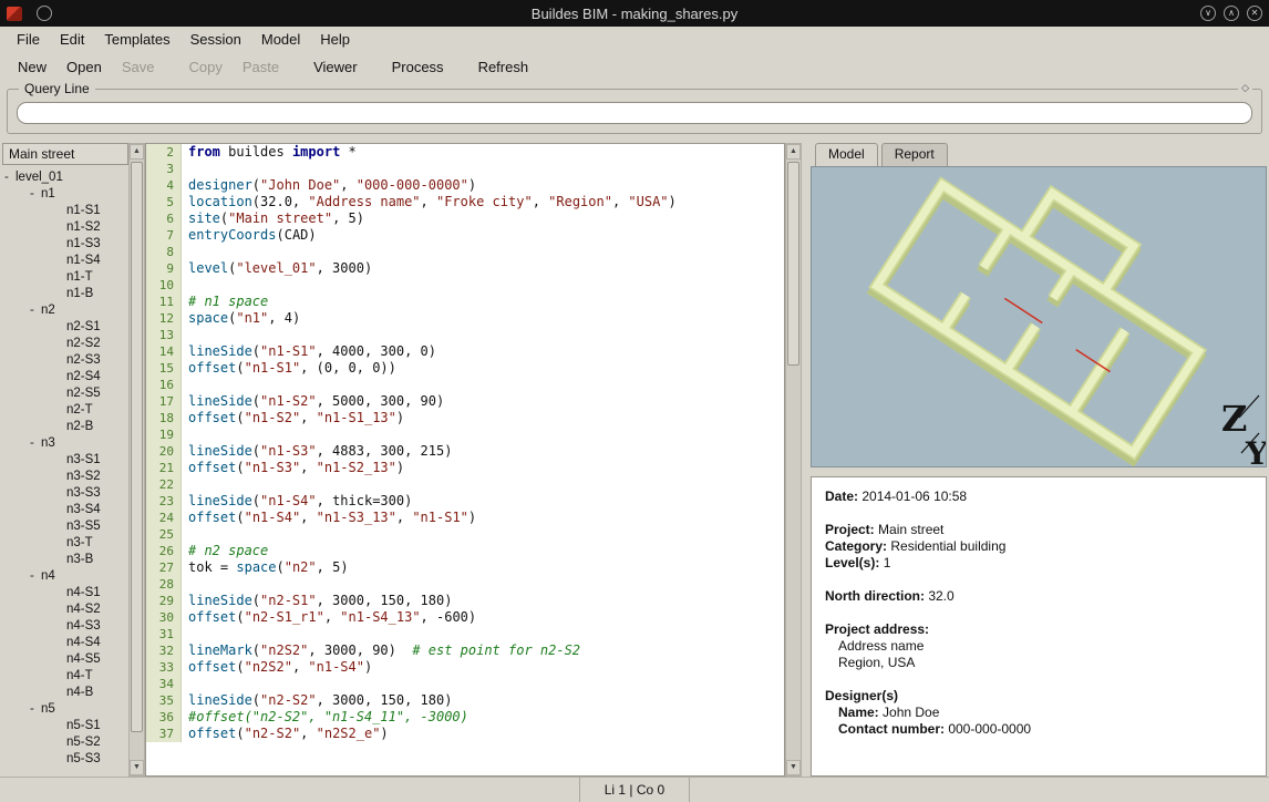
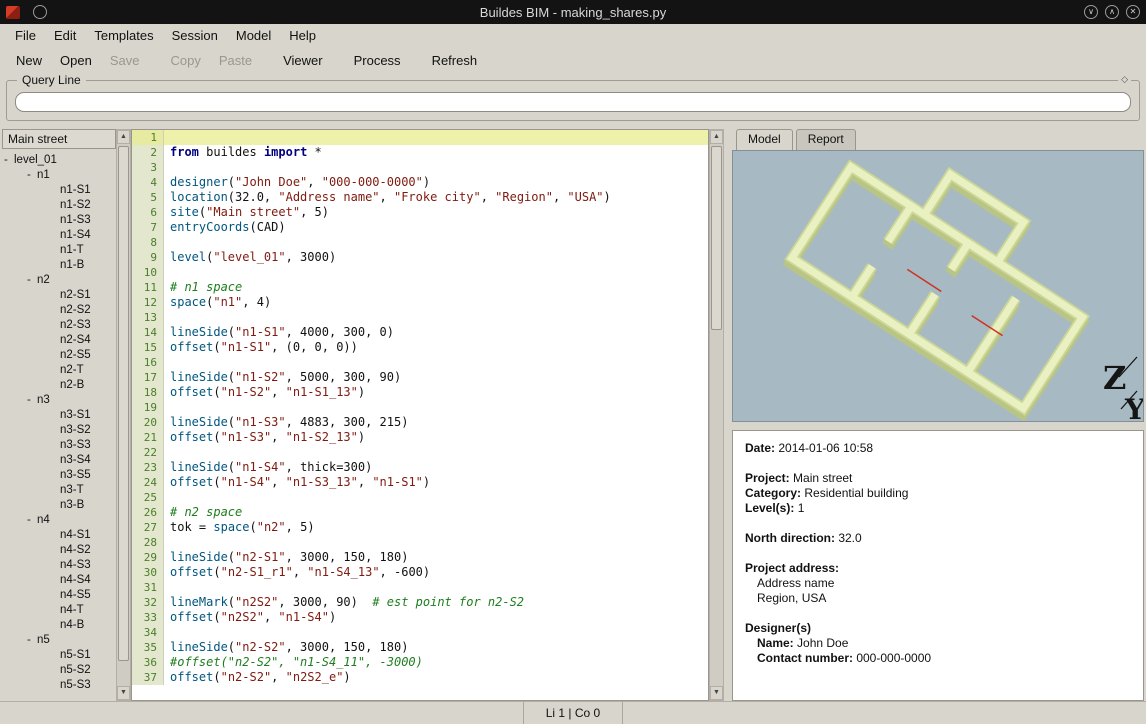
  Buildes BIM - making_shares.py
  ∨
  ∧
  ✕
  File
  Edit
  Templates
  Session
  Model
  Help
  New
  Open
  Save
  Copy
  Paste
  Viewer
  Process
  Refresh
  Query Line
  ◇
  Main street
  - level_01
  - n1
  n1-S1
  n1-S2
  n1-S3
  n1-S4
  n1-T
  n1-B
  - n2
  n2-S1
  n2-S2
  n2-S3
  n2-S4
  n2-S5
  n2-T
  n2-B
  - n3
  n3-S1
  n3-S2
  n3-S3
  n3-S4
  n3-S5
  n3-T
  n3-B
  - n4
  n4-S1
  n4-S2
  n4-S3
  n4-S4
  n4-S5
  n4-T
  n4-B
  - n5
  n5-S1
  n5-S2
  n5-S3
+ 1
  2
  from buildes import *
  3
  4
  designer("John Doe", "000-000-0000")
  5
  location(32.0, "Address name", "Froke city", "Region", "USA")
  6
  site("Main street", 5)
  7
  entryCoords(CAD)
  8
  9
  level("level_01", 3000)
  10
  11
  # n1 space
  12
  space("n1", 4)
  13
  14
  lineSide("n1-S1", 4000, 300, 0)
  15
  offset("n1-S1", (0, 0, 0))
  16
  17
  lineSide("n1-S2", 5000, 300, 90)
  18
  offset("n1-S2", "n1-S1_13")
  19
  20
  lineSide("n1-S3", 4883, 300, 215)
  21
  offset("n1-S3", "n1-S2_13")
  22
  23
  lineSide("n1-S4", thick=300)
  24
  offset("n1-S4", "n1-S3_13", "n1-S1")
  25
  26
  # n2 space
  27
  tok = space("n2", 5)
  28
  29
  lineSide("n2-S1", 3000, 150, 180)
  30
  offset("n2-S1_r1", "n1-S4_13", -600)
  31
  32
  lineMark("n2S2", 3000, 90) # est point for n2-S2
  33
  offset("n2S2", "n1-S4")
  34
  35
  lineSide("n2-S2", 3000, 150, 180)
  36
  #offset("n2-S2", "n1-S4_11", -3000)
  37
  offset("n2-S2", "n2S2_e")
  Model
  Report
  Z
  Y
  Date: 2014-01-06 10:58
  Project: Main street
  Category: Residential building
  Level(s): 1
  North direction: 32.0
  Project address:
  Address name
  Region, USA
  Designer(s)
  Name: John Doe
  Contact number: 000-000-0000
  Li 1 | Co 0
